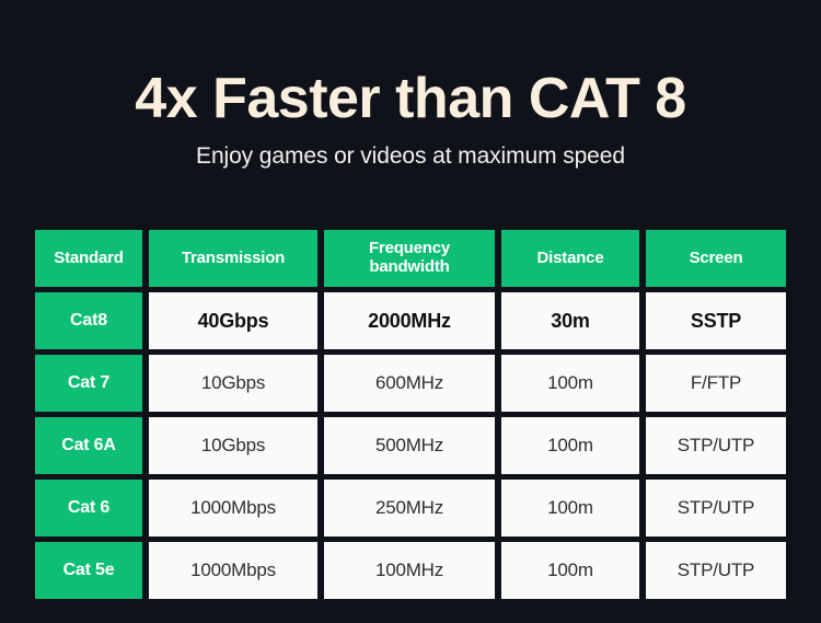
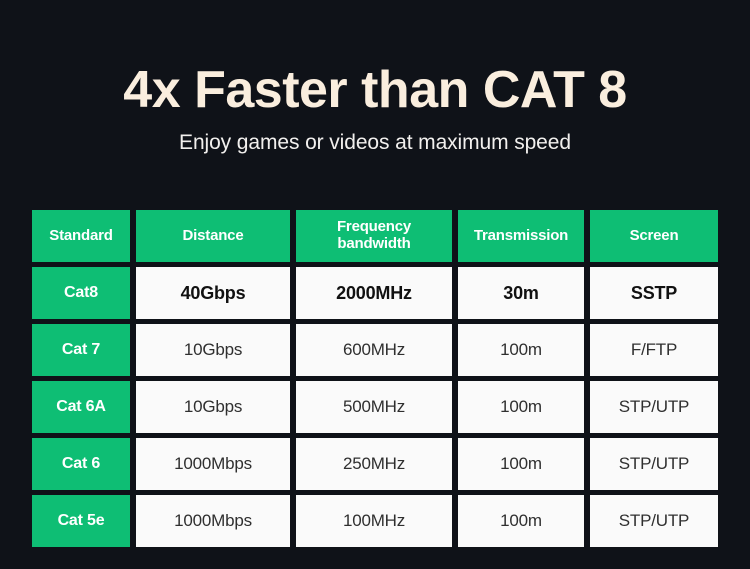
  4x Faster than CAT 8
  Enjoy games or videos at maximum speed
  Standard
- Transmission
+ Distance
  Frequency
  bandwidth
- Distance
+ Transmission
  Screen
  Cat8
  40Gbps
  2000MHz
  30m
  SSTP
  Cat 7
  10Gbps
  600MHz
  100m
  F/FTP
  Cat 6A
  10Gbps
  500MHz
  100m
  STP/UTP
  Cat 6
  1000Mbps
  250MHz
  100m
  STP/UTP
  Cat 5e
  1000Mbps
  100MHz
  100m
  STP/UTP
